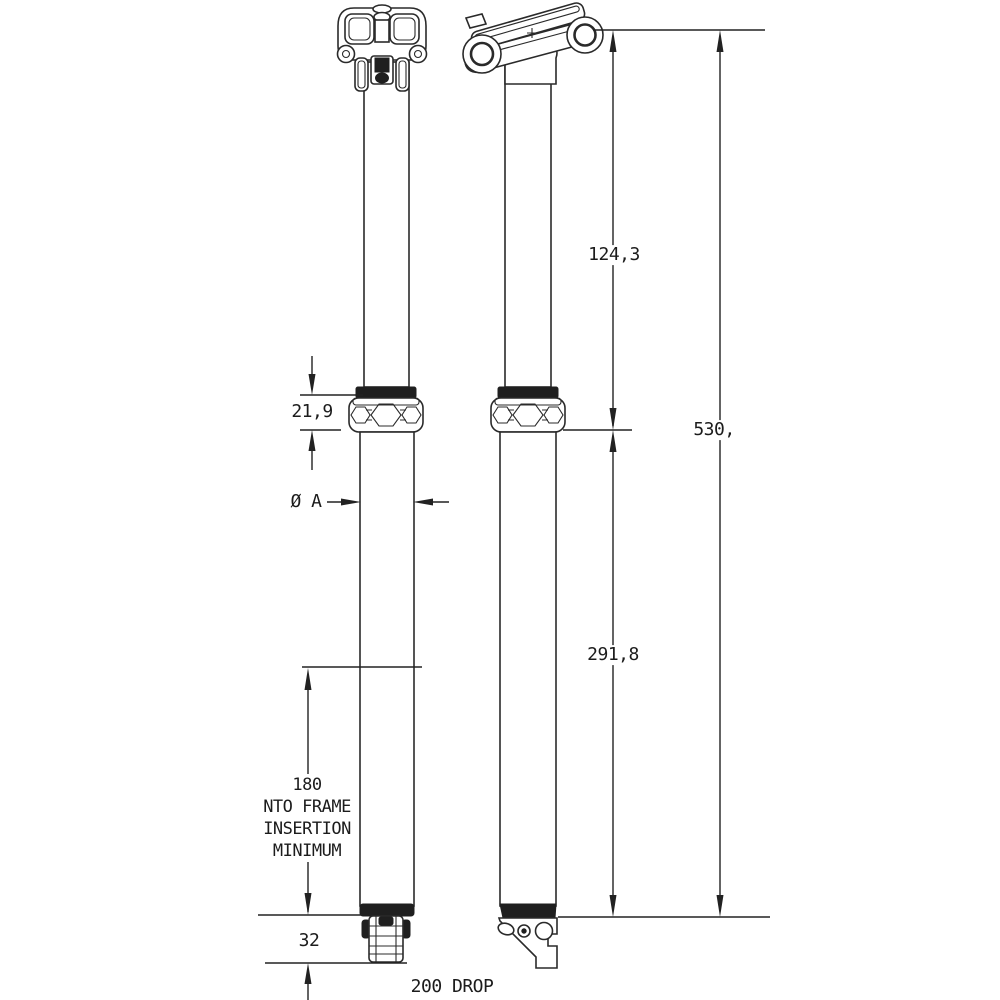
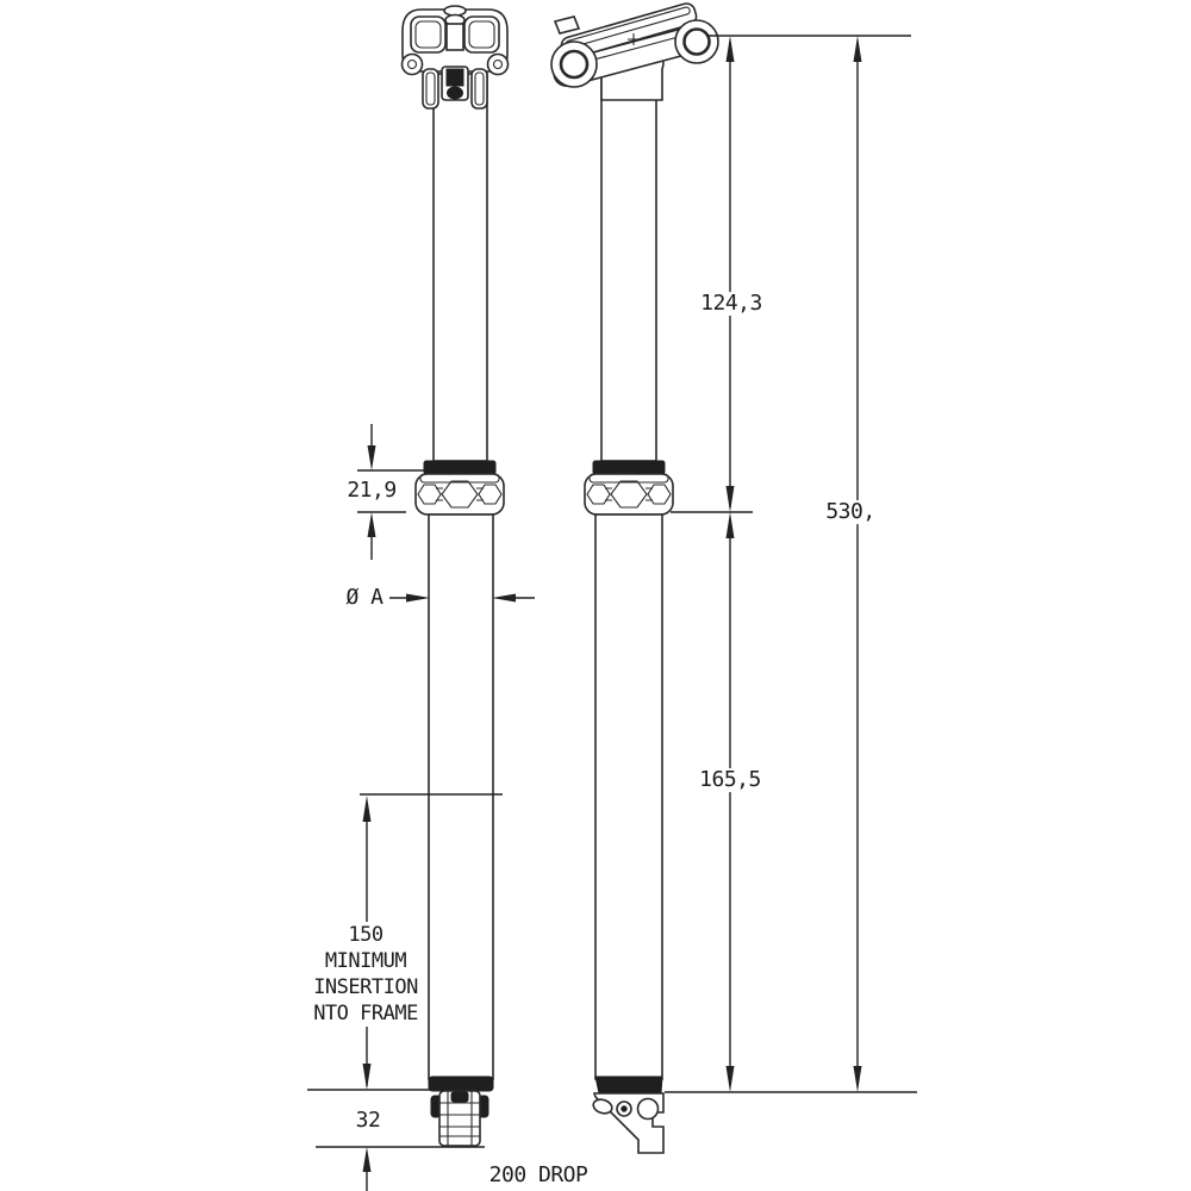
  124,3
  530,
- 291,8
+ 165,5
  21,9
  Ø A
- 180
+ 150
- NTO FRAME
+ MINIMUM
  INSERTION
- MINIMUM
+ NTO FRAME
  32
  200 DROP
